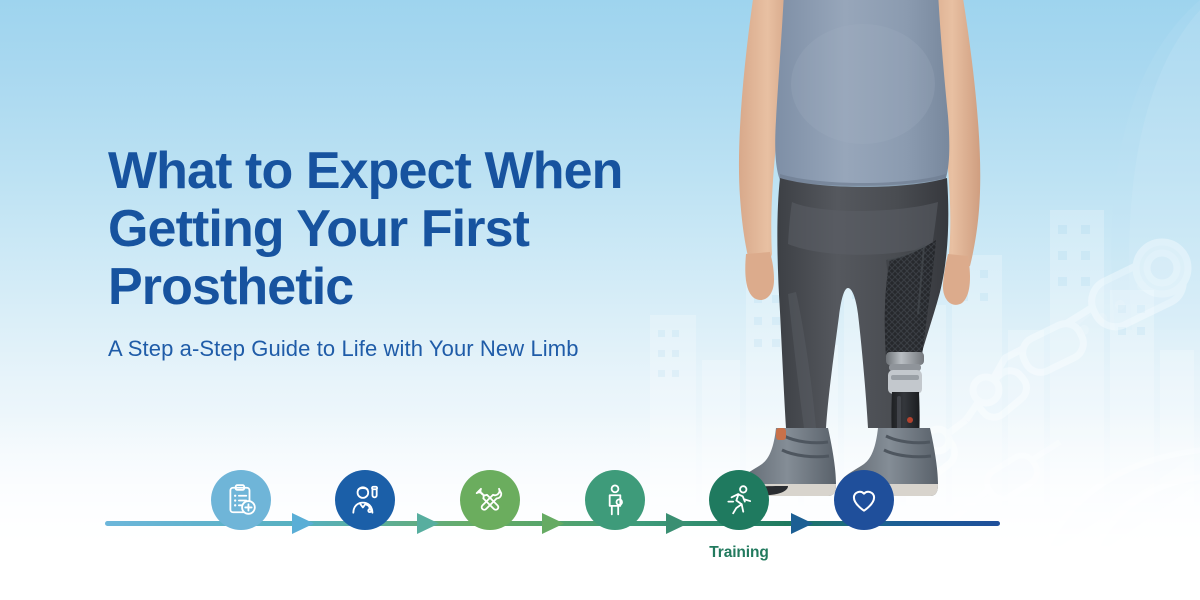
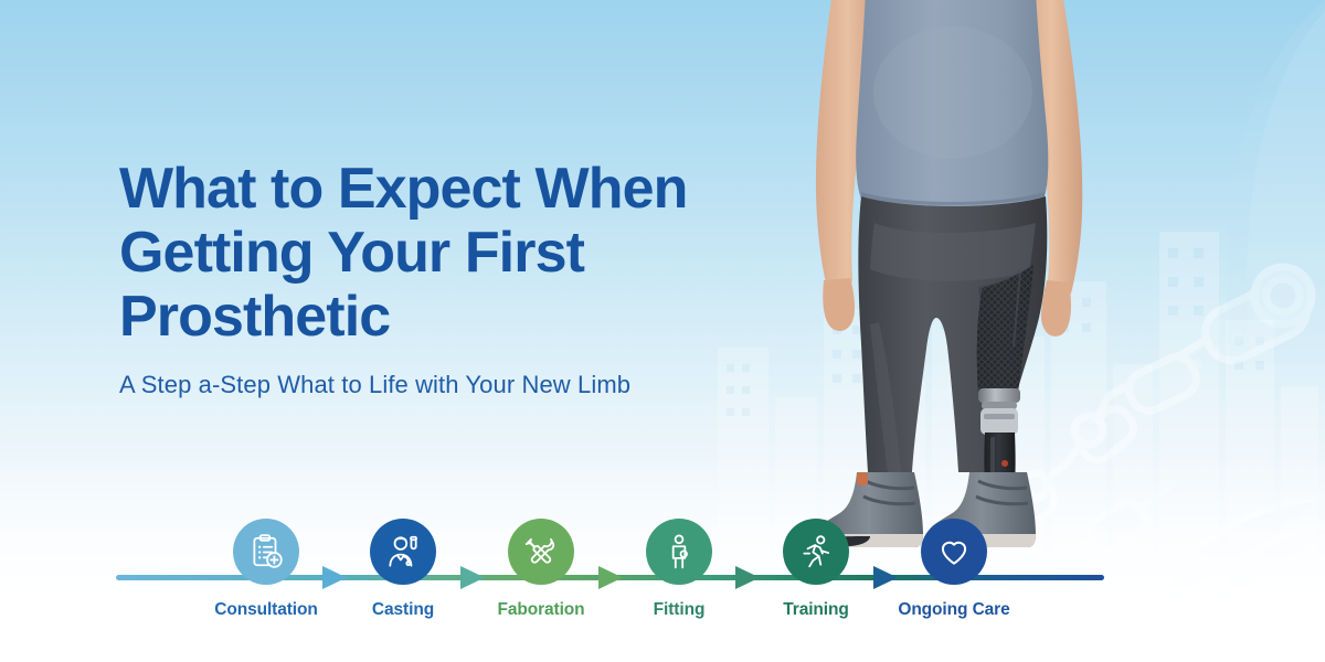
  What to Expect When
  Getting Your First
  Prosthetic
- A Step a-Step Guide to Life with Your New Limb
+ A Step a-Step What to Life with Your New Limb
+ Consultation
+ Casting
+ Faboration
+ Fitting
  Training
+ Ongoing Care
